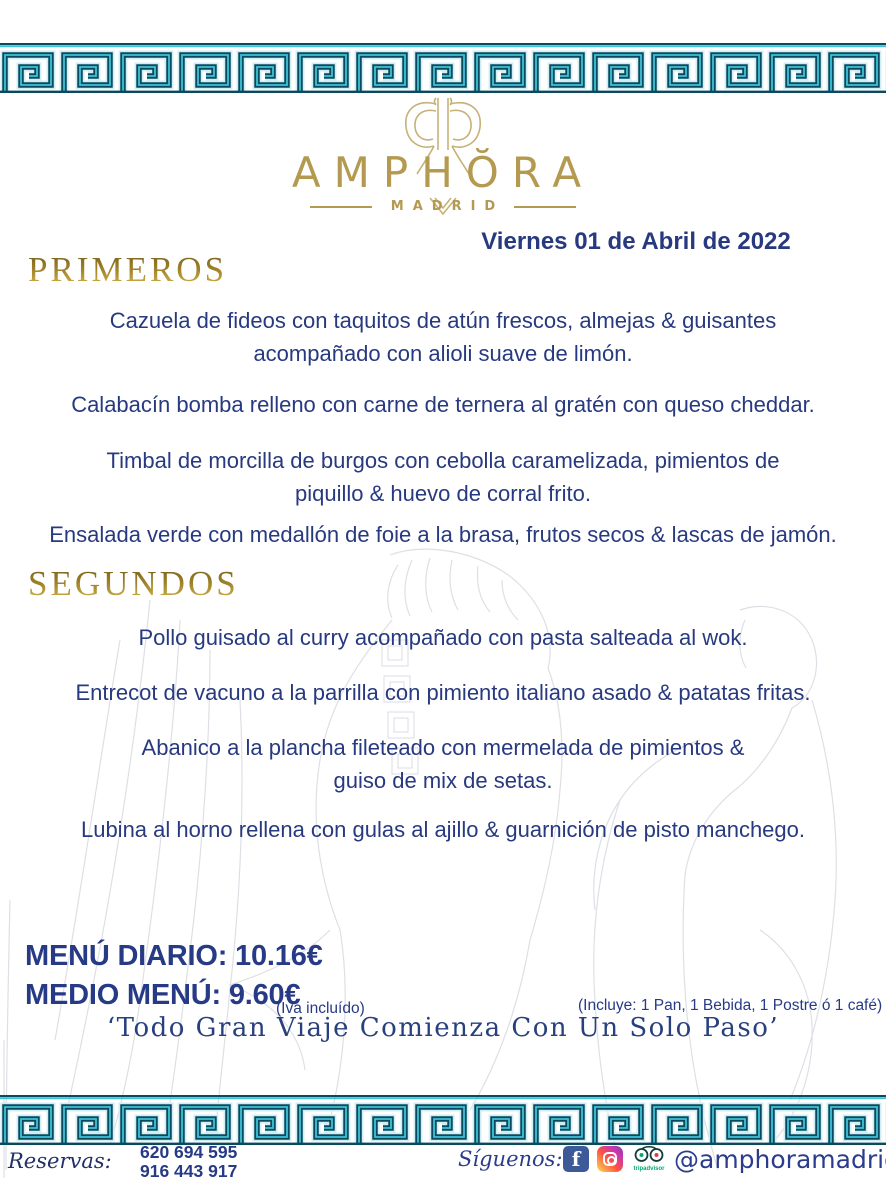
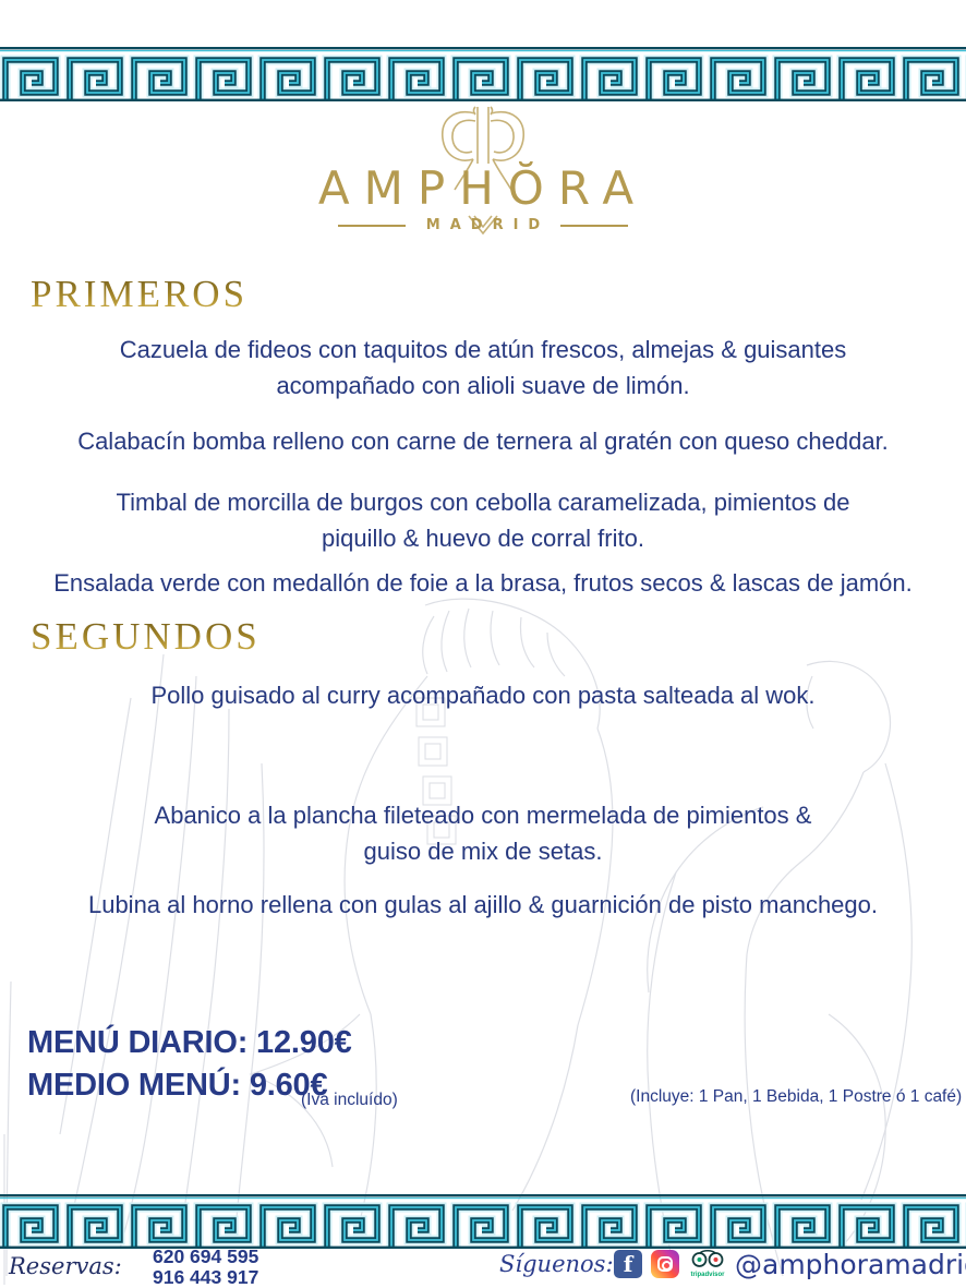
  AMPHŎRA
  MADRID
- Viernes 01 de Abril de 2022
  PRIMEROS
  Cazuela de fideos con taquitos de atún frescos, almejas & guisantes
  acompañado con alioli suave de limón.
  Calabacín bomba relleno con carne de ternera al gratén con queso cheddar.
  Timbal de morcilla de burgos con cebolla caramelizada, pimientos de
  piquillo & huevo de corral frito.
  Ensalada verde con medallón de foie a la brasa, frutos secos & lascas de jamón.
  SEGUNDOS
  Pollo guisado al curry acompañado con pasta salteada al wok.
- Entrecot de vacuno a la parrilla con pimiento italiano asado & patatas fritas.
  Abanico a la plancha fileteado con mermelada de pimientos &
  guiso de mix de setas.
  Lubina al horno rellena con gulas al ajillo & guarnición de pisto manchego.
- MENÚ DIARIO: 10.16€
+ MENÚ DIARIO: 12.90€
  MEDIO MENÚ: 9.60€
  (Iva incluído)
  (Incluye: 1 Pan, 1 Bebida, 1 Postre ó 1 café)
- ‘Todo Gran Viaje Comienza Con Un Solo Paso’
  Reservas:
  620 694 595
  916 443 917
  Síguenos:
  f
  @amphoramadri
